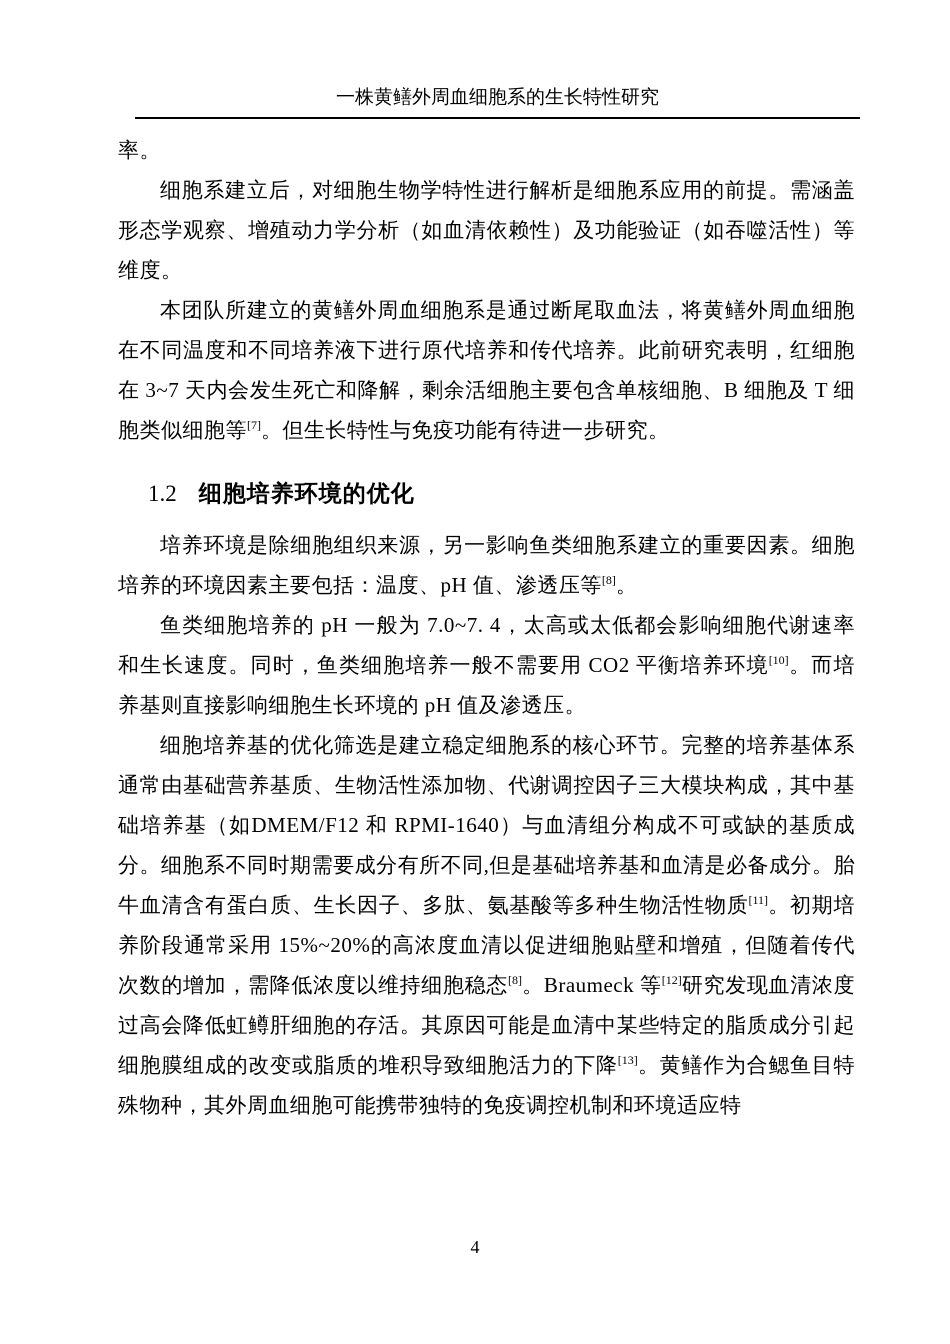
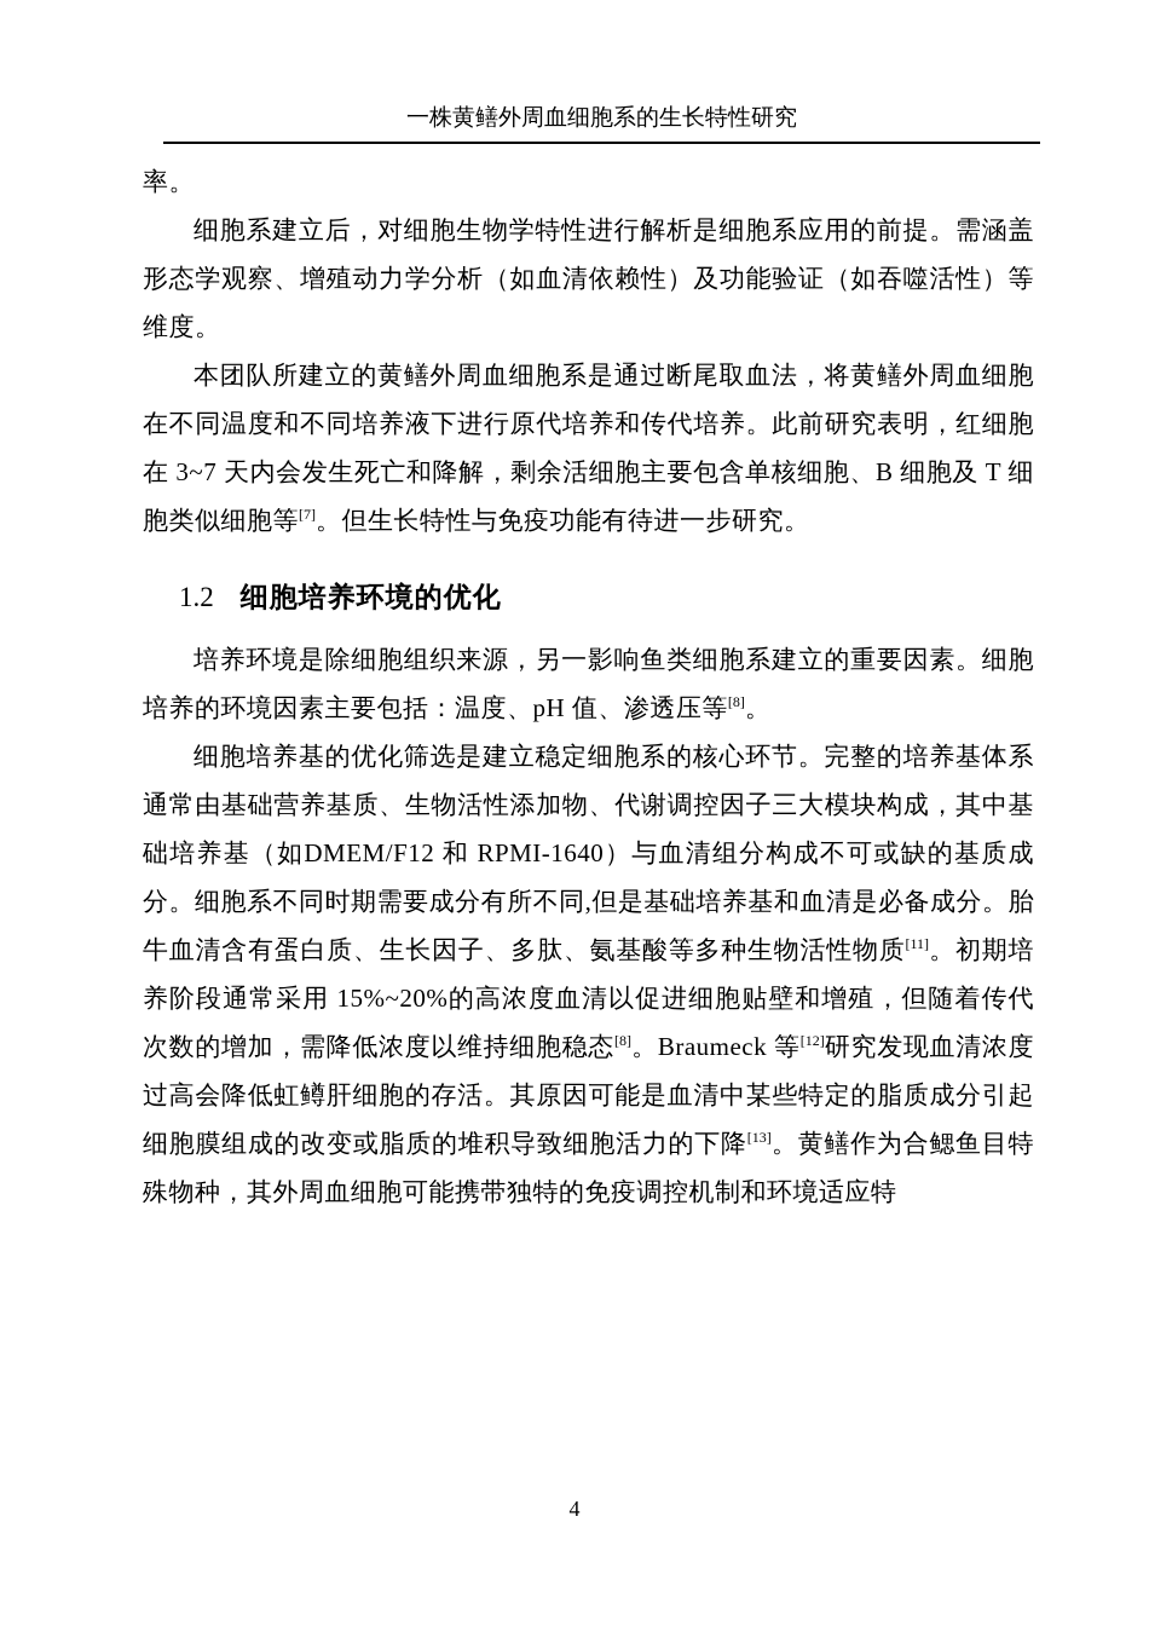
  一株黄鳝外周血细胞系的生长特性研究
  率。
  细胞系建立后，对细胞生物学特性进行解析是细胞系应用的前提。需涵盖形态学观察、增殖动力学分析（如血清依赖性）及功能验证（如吞噬活性）等维度。
  本团队所建立的黄鳝外周血细胞系是通过断尾取血法，将黄鳝外周血细胞在不同温度和不同培养液下进行原代培养和传代培养。此前研究表明，红细胞在 3~7 天内会发生死亡和降解，剩余活细胞主要包含单核细胞、B 细胞及 T 细胞类似细胞等[7]。但生长特性与免疫功能有待进一步研究。
  1.2 细胞培养环境的优化
  培养环境是除细胞组织来源，另一影响鱼类细胞系建立的重要因素。细胞培养的环境因素主要包括：温度、pH 值、渗透压等[8]。
- 鱼类细胞培养的 pH 一般为 7.0~7. 4，太高或太低都会影响细胞代谢速率和生长速度。同时，鱼类细胞培养一般不需要用 CO2 平衡培养环境[10]。而培养基则直接影响细胞生长环境的 pH 值及渗透压。
  细胞培养基的优化筛选是建立稳定细胞系的核心环节。完整的培养基体系通常由基础营养基质、生物活性添加物、代谢调控因子三大模块构成，其中基础培养基（如DMEM/F12 和 RPMI-1640）与血清组分构成不可或缺的基质成分。细胞系不同时期需要成分有所不同,但是基础培养基和血清是必备成分。胎牛血清含有蛋白质、生长因子、多肽、氨基酸等多种生物活性物质[11]。初期培养阶段通常采用 15%~20%的高浓度血清以促进细胞贴壁和增殖，但随着传代次数的增加，需降低浓度以维持细胞稳态[8]。Braumeck 等[12]研究发现血清浓度过高会降低虹鳟肝细胞的存活。其原因可能是血清中某些特定的脂质成分引起细胞膜组成的改变或脂质的堆积导致细胞活力的下降[13]。黄鳝作为合鳃鱼目特殊物种，其外周血细胞可能携带独特的免疫调控机制和环境适应特
  4
